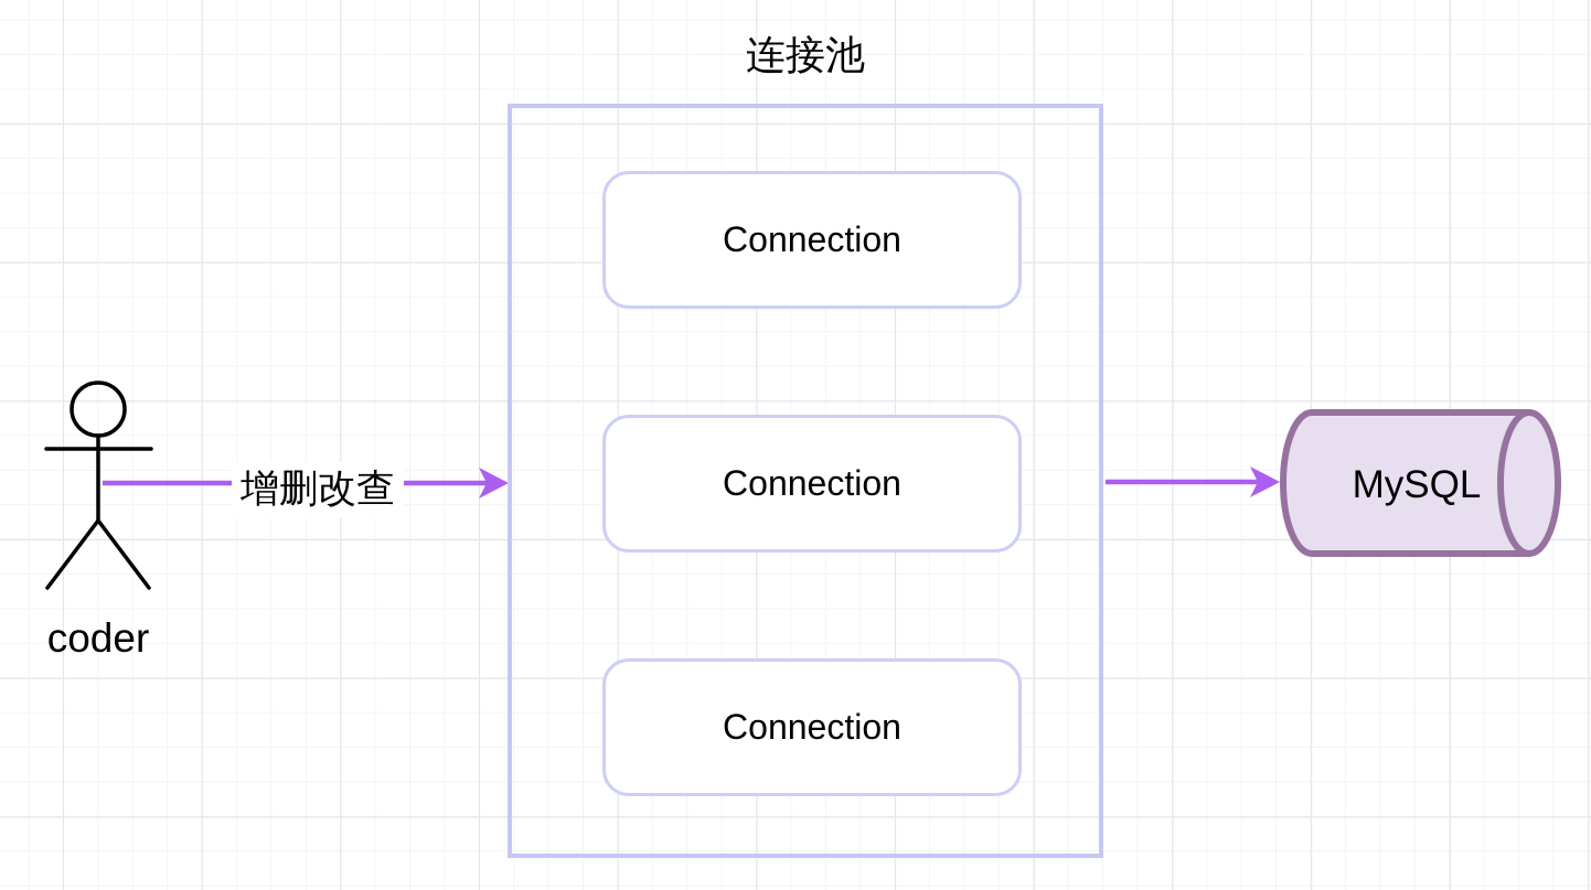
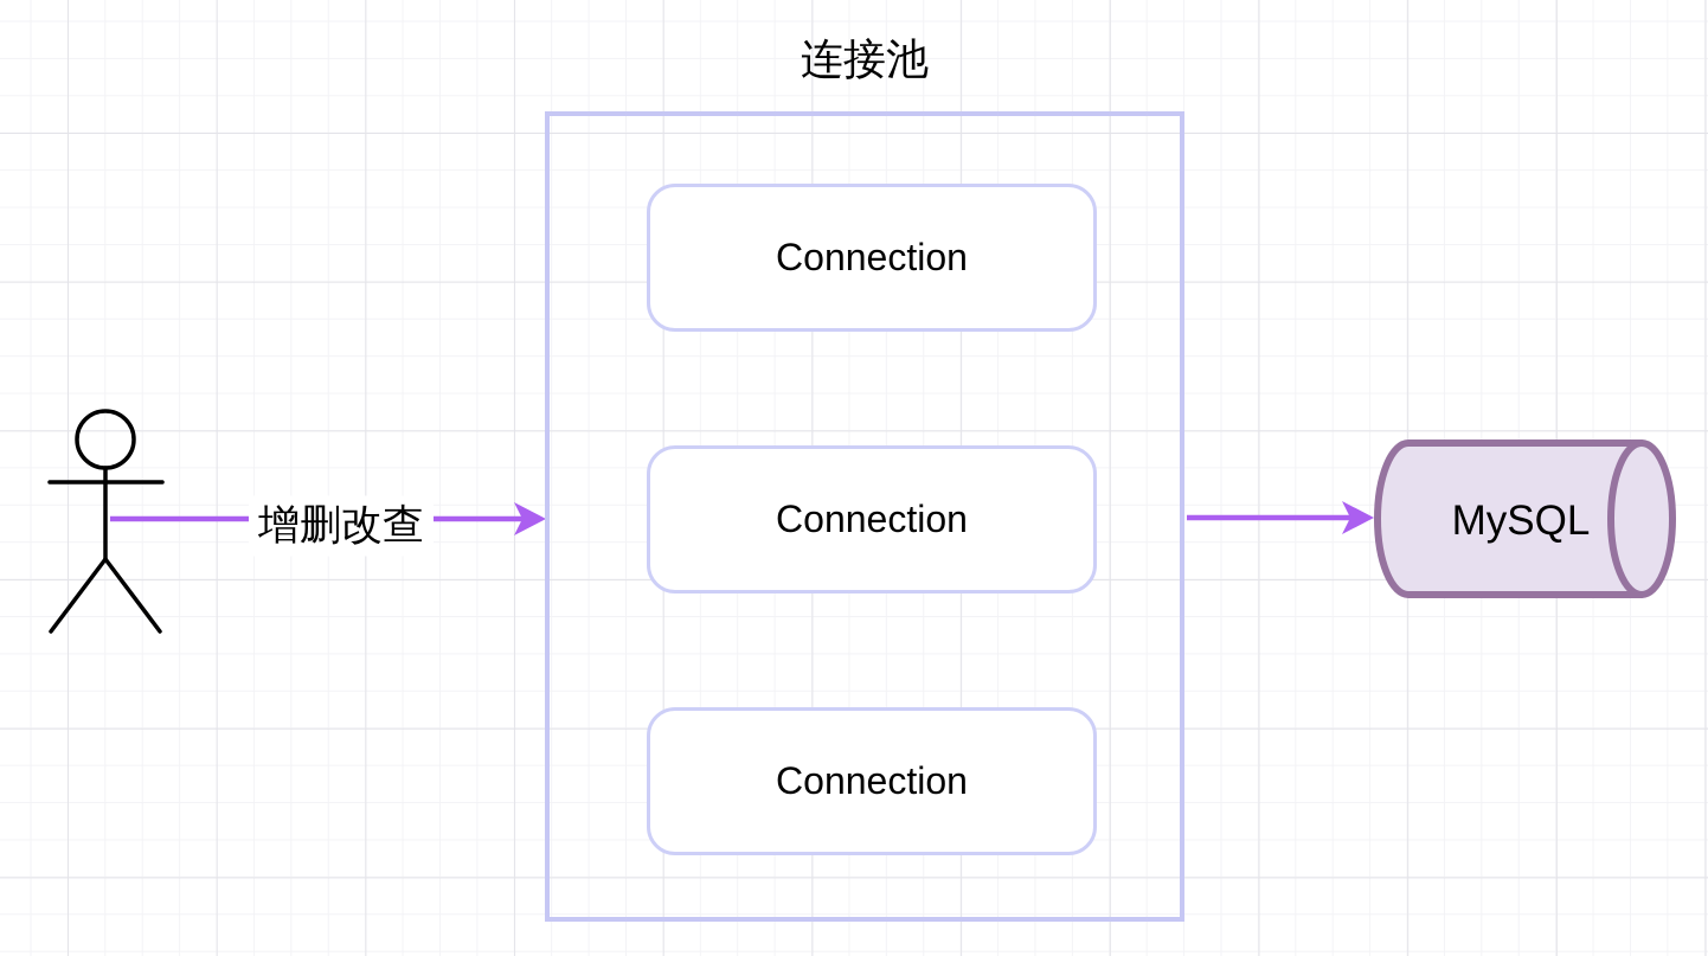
  连接池
  Connection
  Connection
  Connection
- coder
  增删改查
  MySQL
